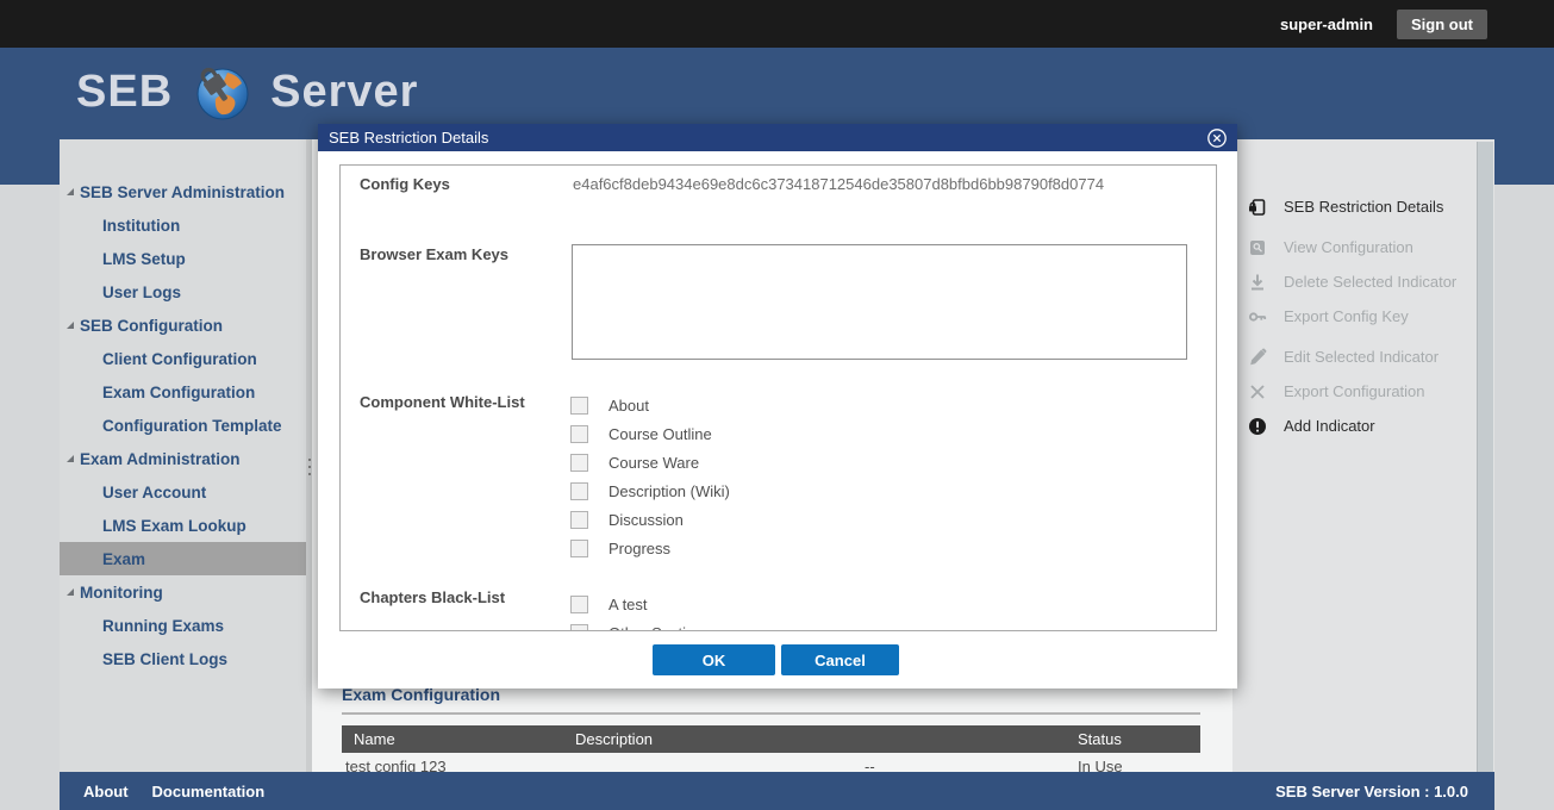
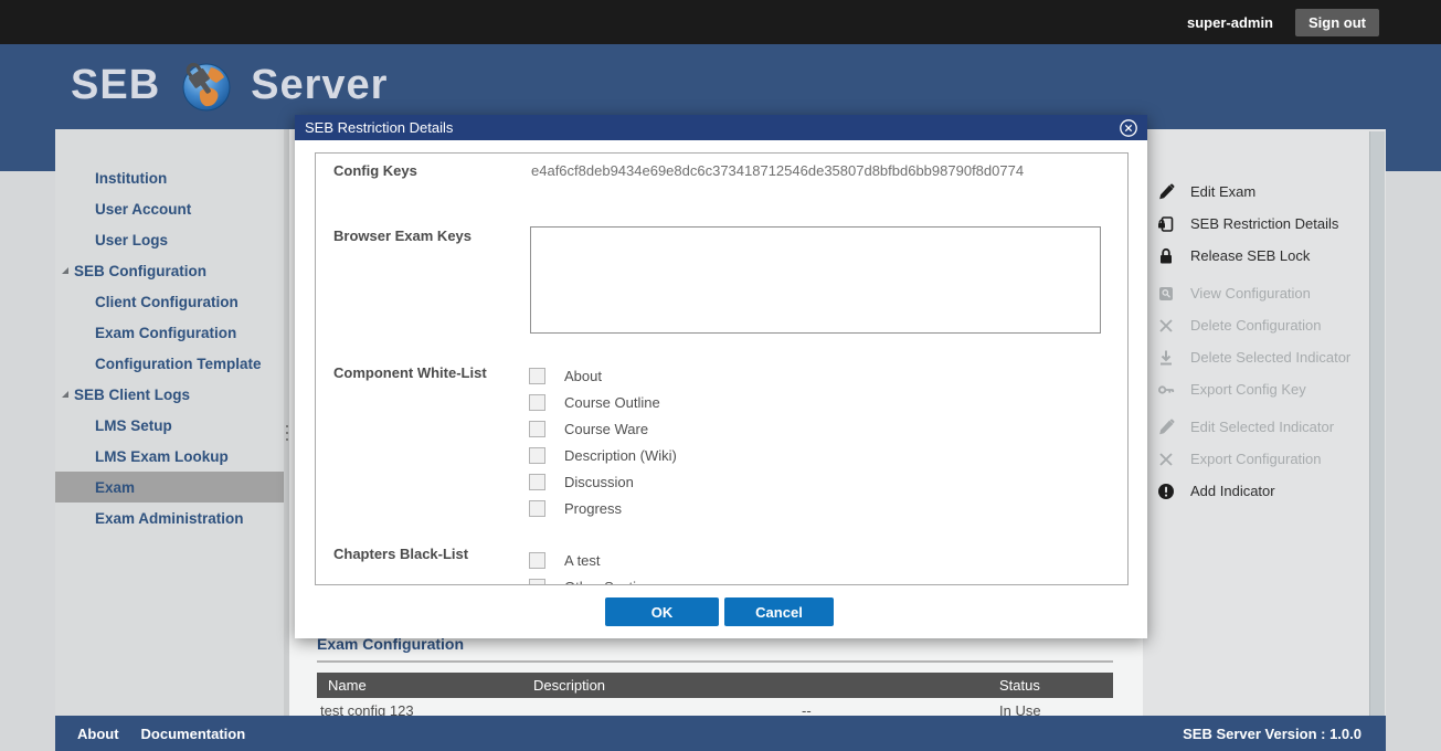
  super-admin
  Sign out
  SEB
  Server
- SEB Server Administration
  Institution
- LMS Setup
+ User Account
  User Logs
  SEB Configuration
  Client Configuration
  Exam Configuration
  Configuration Template
- Exam Administration
+ SEB Client Logs
- User Account
+ LMS Setup
  LMS Exam Lookup
  Exam
- Monitoring
- Running Exams
- SEB Client Logs
+ Exam Administration
  Exam Configuration
  Name
  Description
  Status
  test config 123
  --
  In Use
+ Edit Exam
  SEB Restriction Details
+ Release SEB Lock
  View Configuration
+ Delete Configuration
  Delete Selected Indicator
  Export Config Key
  Edit Selected Indicator
  Export Configuration
  Add Indicator
  About
  Documentation
  SEB Server Version : 1.0.0
  SEB Restriction Details
  Config Keys
  e4af6cf8deb9434e69e8dc6c373418712546de35807d8bfbd6bb98790f8d0774
  Browser Exam Keys
  Component White-List
  About
  Course Outline
  Course Ware
  Description (Wiki)
  Discussion
  Progress
  Chapters Black-List
  A test
  OK
  Cancel
